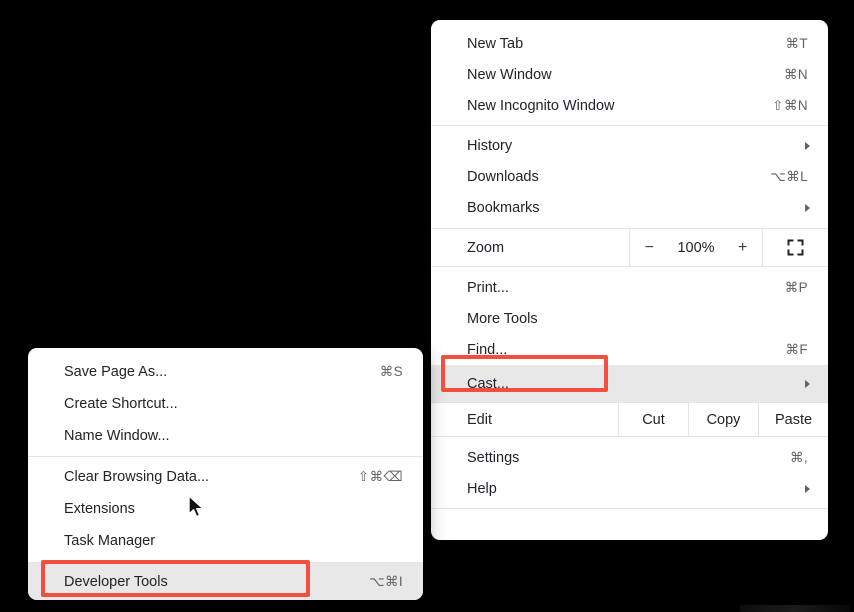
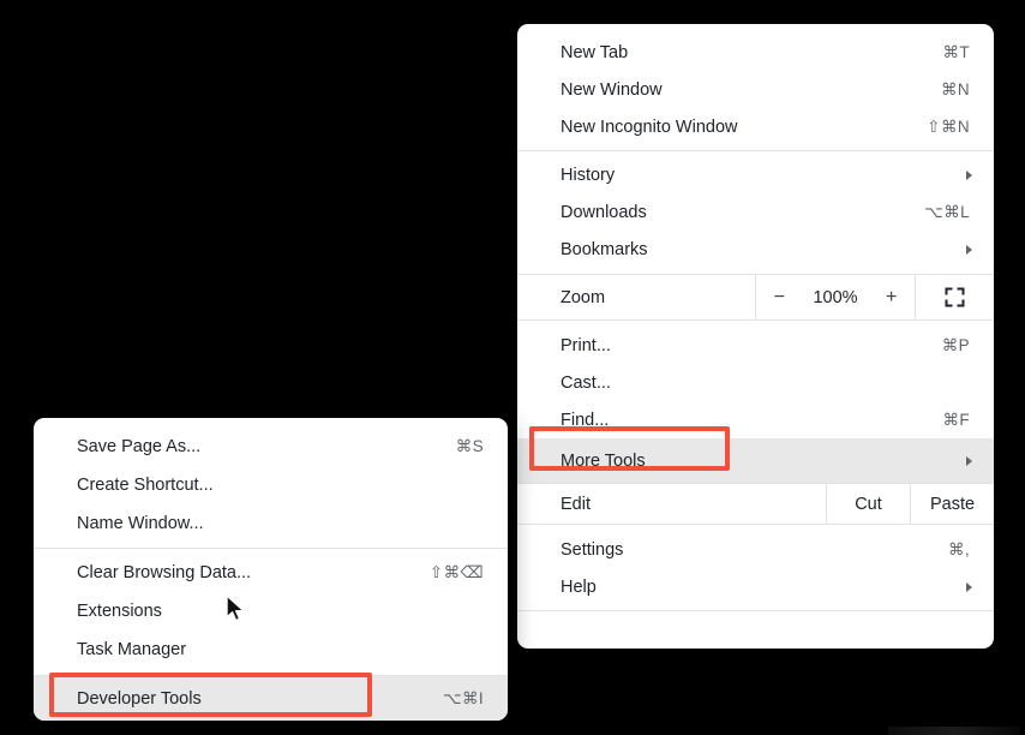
  New Tab
  ⌘T
  New Window
  ⌘N
  New Incognito Window
  ⇧⌘N
  History
  Downloads
  ⌥⌘L
  Bookmarks
  Zoom
  −
  100%
  +
  Print...
  ⌘P
- More Tools
+ Cast...
  Find...
  ⌘F
- Cast...
+ More Tools
  Edit
  Cut
- Copy
  Paste
  Settings
  ⌘,
  Help
  Save Page As...
  ⌘S
  Create Shortcut...
  Name Window...
  Clear Browsing Data...
  ⇧⌘⌫
  Extensions
  Task Manager
  Developer Tools
  ⌥⌘I
